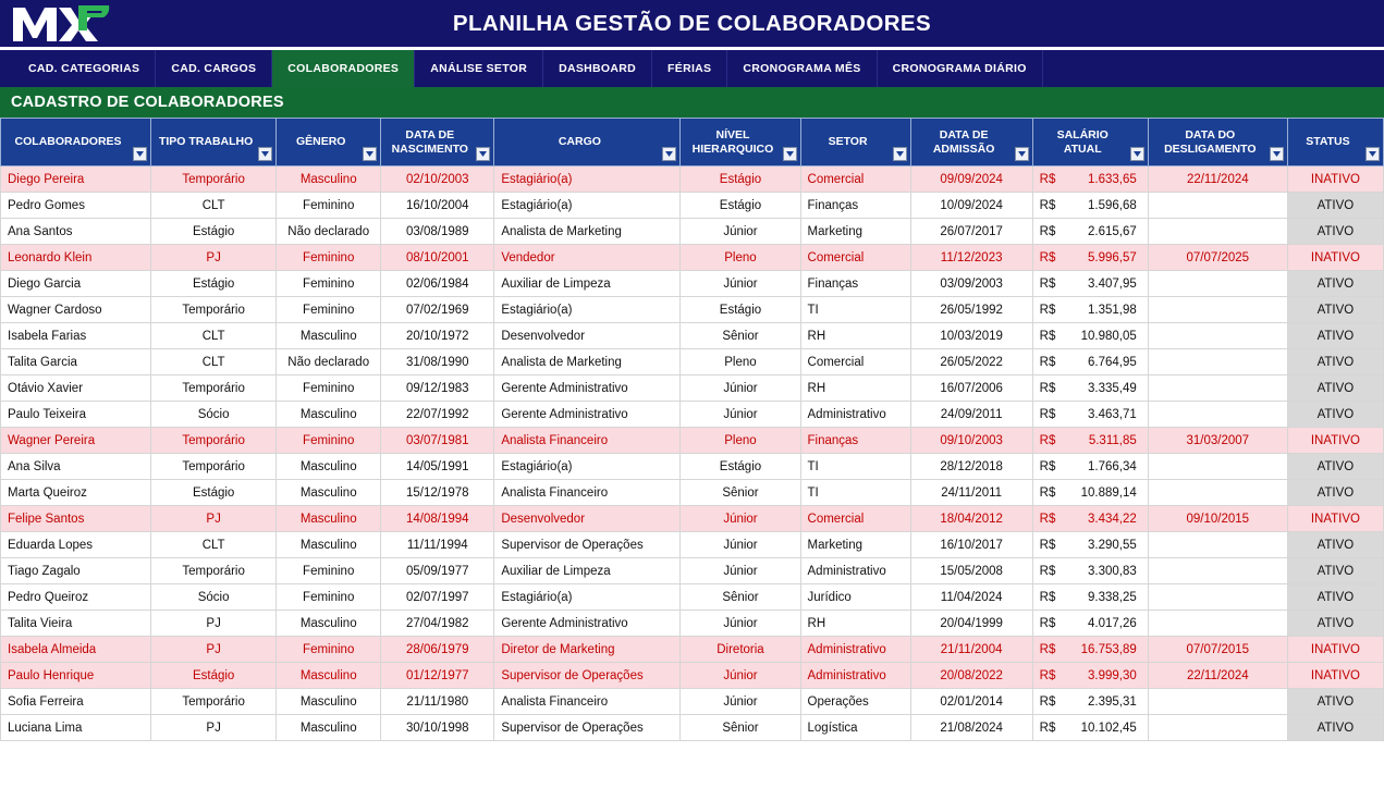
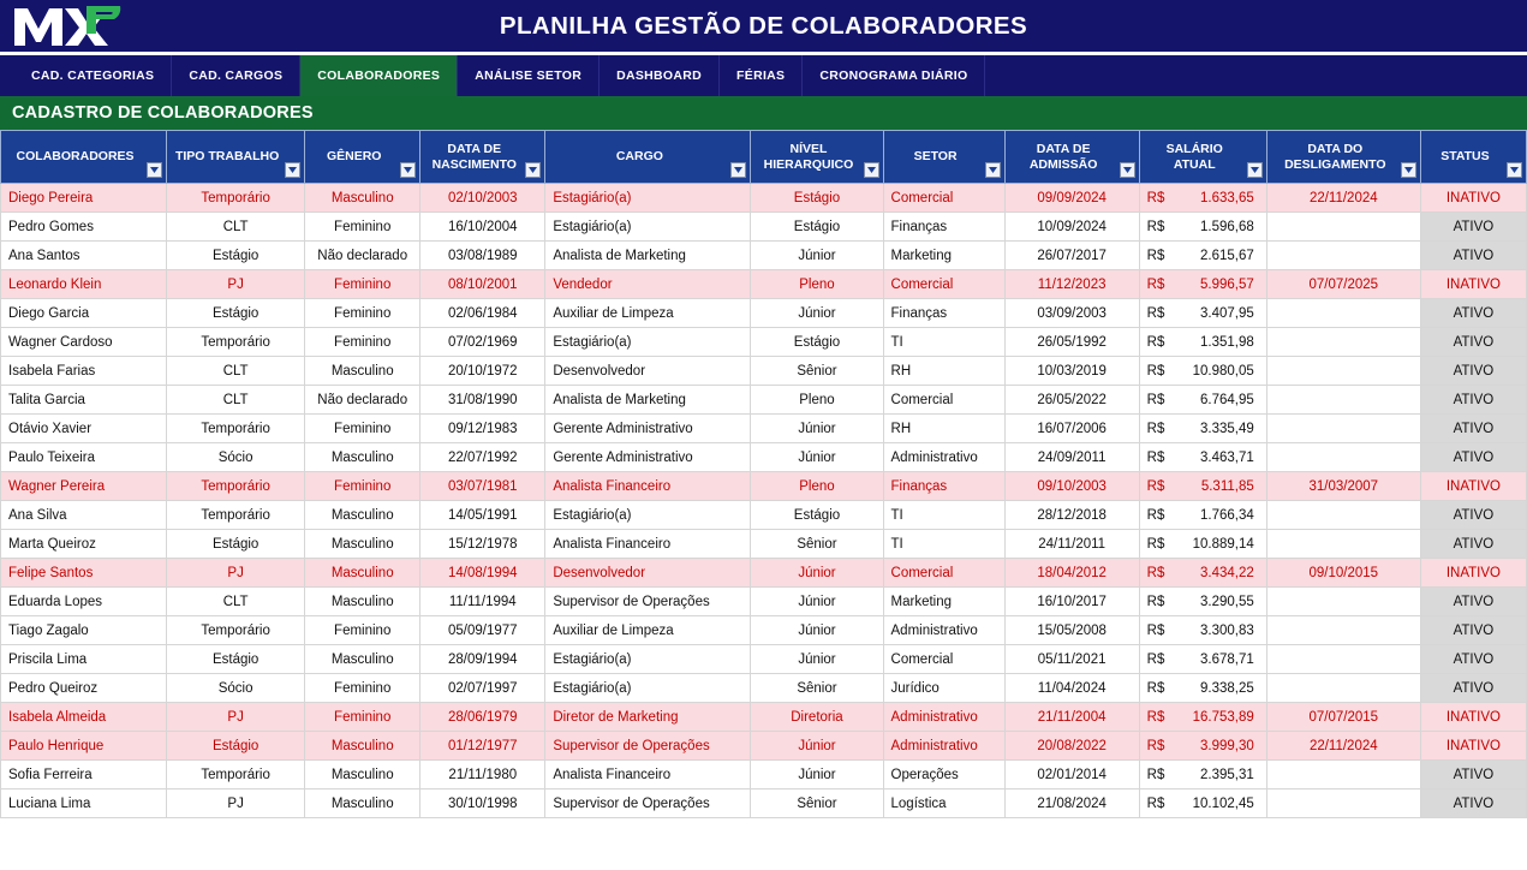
  PLANILHA GESTÃO DE COLABORADORES
  CAD. CATEGORIAS
  CAD. CARGOS
  COLABORADORES
  ANÁLISE SETOR
  DASHBOARD
  FÉRIAS
- CRONOGRAMA MÊS
  CRONOGRAMA DIÁRIO
  CADASTRO DE COLABORADORES
  COLABORADORES	TIPO TRABALHO	GÊNERO	DATA DE NASCIMENTO	CARGO	NÍVEL HIERARQUICO	SETOR	DATA DE ADMISSÃO	SALÁRIO ATUAL	DATA DO DESLIGAMENTO	STATUS
  Diego Pereira	Temporário	Masculino	02/10/2003	Estagiário(a)	Estágio	Comercial	09/09/2024	R$ 1.633,65	22/11/2024	INATIVO
  Pedro Gomes	CLT	Feminino	16/10/2004	Estagiário(a)	Estágio	Finanças	10/09/2024	R$ 1.596,68		ATIVO
  Ana Santos	Estágio	Não declarado	03/08/1989	Analista de Marketing	Júnior	Marketing	26/07/2017	R$ 2.615,67		ATIVO
  Leonardo Klein	PJ	Feminino	08/10/2001	Vendedor	Pleno	Comercial	11/12/2023	R$ 5.996,57	07/07/2025	INATIVO
  Diego Garcia	Estágio	Feminino	02/06/1984	Auxiliar de Limpeza	Júnior	Finanças	03/09/2003	R$ 3.407,95		ATIVO
  Wagner Cardoso	Temporário	Feminino	07/02/1969	Estagiário(a)	Estágio	TI	26/05/1992	R$ 1.351,98		ATIVO
  Isabela Farias	CLT	Masculino	20/10/1972	Desenvolvedor	Sênior	RH	10/03/2019	R$ 10.980,05		ATIVO
  Talita Garcia	CLT	Não declarado	31/08/1990	Analista de Marketing	Pleno	Comercial	26/05/2022	R$ 6.764,95		ATIVO
  Otávio Xavier	Temporário	Feminino	09/12/1983	Gerente Administrativo	Júnior	RH	16/07/2006	R$ 3.335,49		ATIVO
  Paulo Teixeira	Sócio	Masculino	22/07/1992	Gerente Administrativo	Júnior	Administrativo	24/09/2011	R$ 3.463,71		ATIVO
  Wagner Pereira	Temporário	Feminino	03/07/1981	Analista Financeiro	Pleno	Finanças	09/10/2003	R$ 5.311,85	31/03/2007	INATIVO
  Ana Silva	Temporário	Masculino	14/05/1991	Estagiário(a)	Estágio	TI	28/12/2018	R$ 1.766,34		ATIVO
  Marta Queiroz	Estágio	Masculino	15/12/1978	Analista Financeiro	Sênior	TI	24/11/2011	R$ 10.889,14		ATIVO
  Felipe Santos	PJ	Masculino	14/08/1994	Desenvolvedor	Júnior	Comercial	18/04/2012	R$ 3.434,22	09/10/2015	INATIVO
  Eduarda Lopes	CLT	Masculino	11/11/1994	Supervisor de Operações	Júnior	Marketing	16/10/2017	R$ 3.290,55		ATIVO
  Tiago Zagalo	Temporário	Feminino	05/09/1977	Auxiliar de Limpeza	Júnior	Administrativo	15/05/2008	R$ 3.300,83		ATIVO
+ Priscila Lima	Estágio	Masculino	28/09/1994	Estagiário(a)	Júnior	Comercial	05/11/2021	R$ 3.678,71		ATIVO
  Pedro Queiroz	Sócio	Feminino	02/07/1997	Estagiário(a)	Sênior	Jurídico	11/04/2024	R$ 9.338,25		ATIVO
- Talita Vieira	PJ	Masculino	27/04/1982	Gerente Administrativo	Júnior	RH	20/04/1999	R$ 4.017,26		ATIVO
  Isabela Almeida	PJ	Feminino	28/06/1979	Diretor de Marketing	Diretoria	Administrativo	21/11/2004	R$ 16.753,89	07/07/2015	INATIVO
  Paulo Henrique	Estágio	Masculino	01/12/1977	Supervisor de Operações	Júnior	Administrativo	20/08/2022	R$ 3.999,30	22/11/2024	INATIVO
  Sofia Ferreira	Temporário	Masculino	21/11/1980	Analista Financeiro	Júnior	Operações	02/01/2014	R$ 2.395,31		ATIVO
  Luciana Lima	PJ	Masculino	30/10/1998	Supervisor de Operações	Sênior	Logística	21/08/2024	R$ 10.102,45		ATIVO
